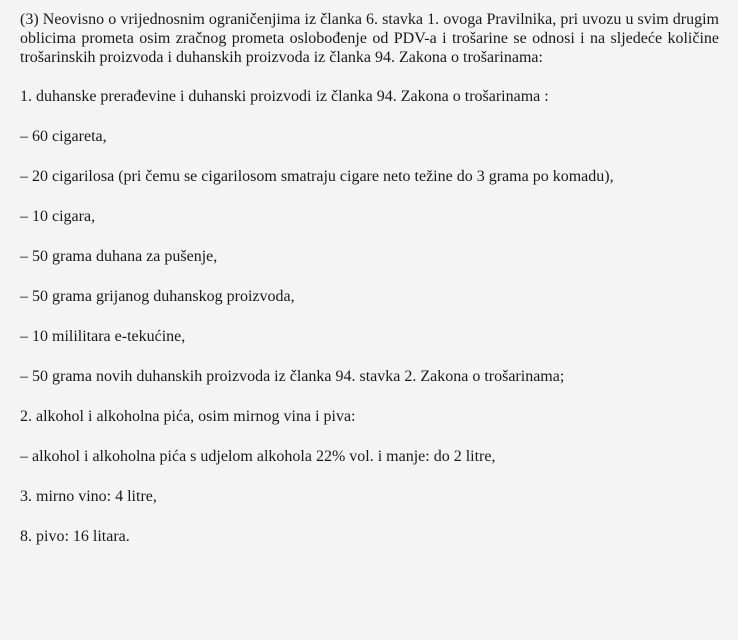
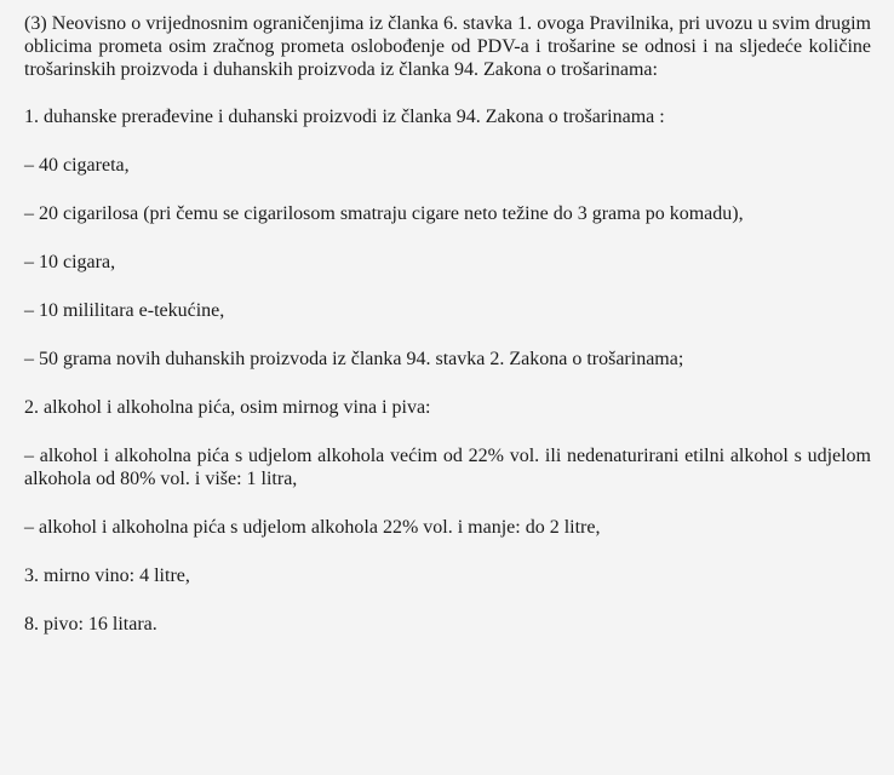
  (3) Neovisno o vrijednosnim ograničenjima iz članka 6. stavka 1. ovoga Pravilnika, pri uvozu u svim drugim oblicima prometa osim zračnog prometa oslobođenje od PDV-a i trošarine se odnosi i na sljedeće količine trošarinskih proizvoda i duhanskih proizvoda iz članka 94. Zakona o trošarinama:
  1. duhanske prerađevine i duhanski proizvodi iz članka 94. Zakona o trošarinama :
- – 60 cigareta,
+ – 40 cigareta,
  – 20 cigarilosa (pri čemu se cigarilosom smatraju cigare neto težine do 3 grama po komadu),
  – 10 cigara,
- – 50 grama duhana za pušenje,
- – 50 grama grijanog duhanskog proizvoda,
  – 10 mililitara e-tekućine,
  – 50 grama novih duhanskih proizvoda iz članka 94. stavka 2. Zakona o trošarinama;
  2. alkohol i alkoholna pića, osim mirnog vina i piva:
+ – alkohol i alkoholna pića s udjelom alkohola većim od 22% vol. ili nedenaturirani etilni alkohol s udjelom alkohola od 80% vol. i više: 1 litra,
  – alkohol i alkoholna pića s udjelom alkohola 22% vol. i manje: do 2 litre,
  3. mirno vino: 4 litre,
  8. pivo: 16 litara.
